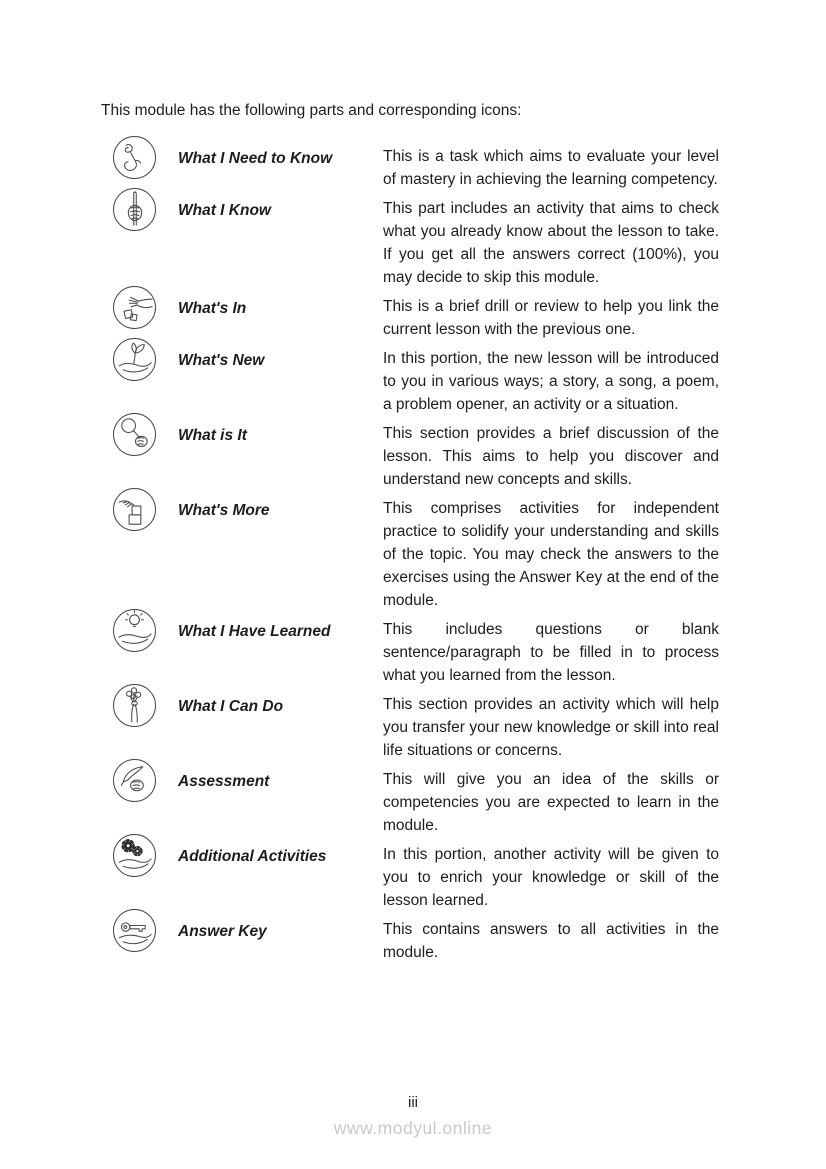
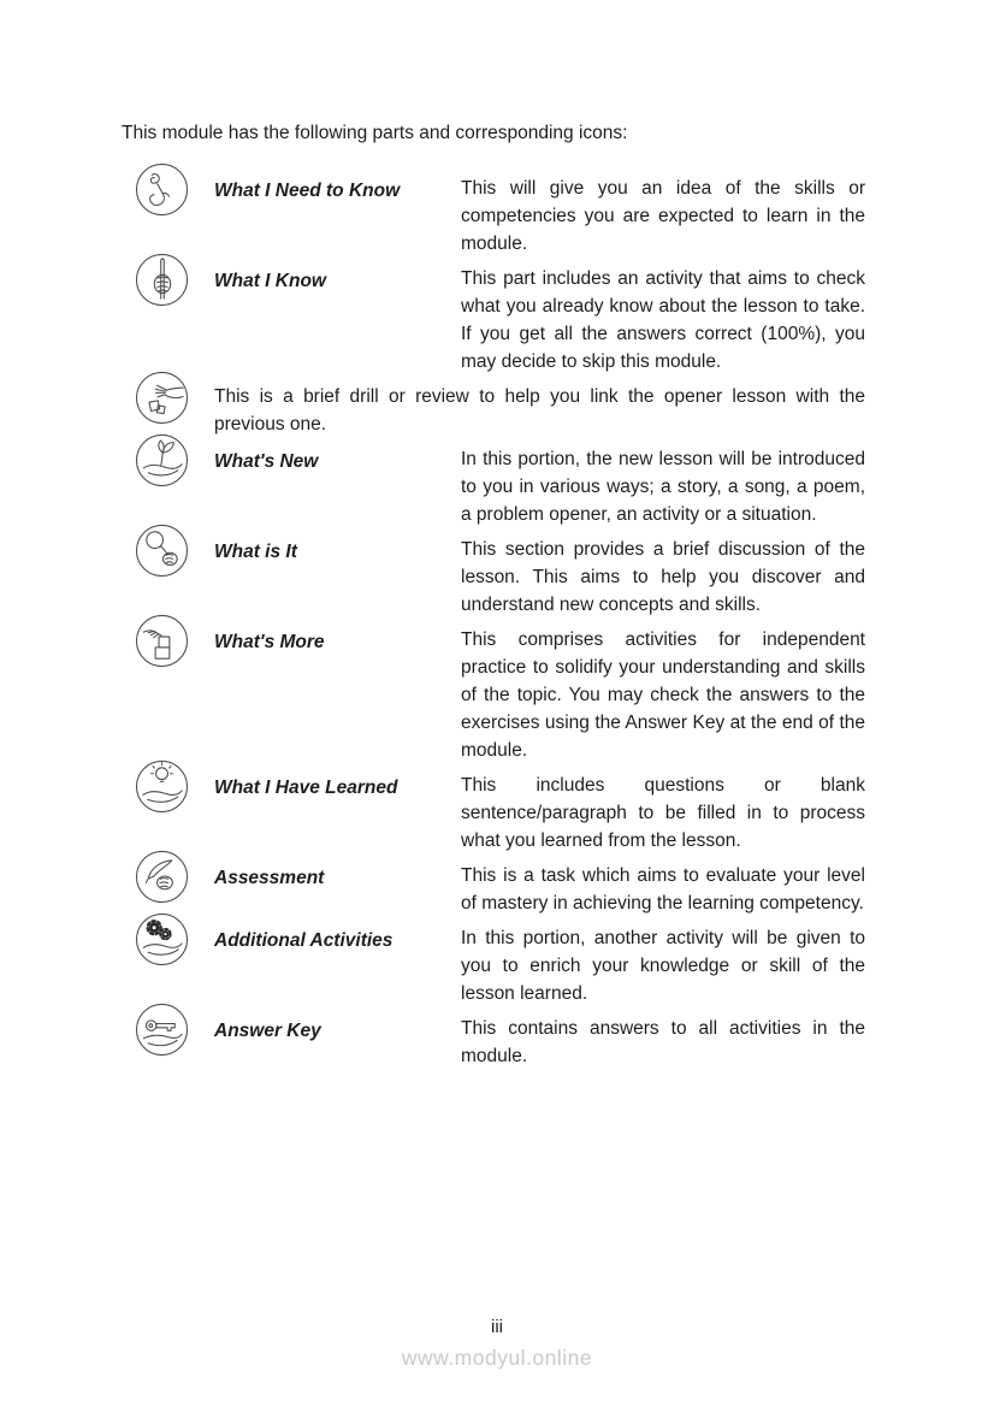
  This module has the following parts and corresponding icons:
  What I Need to Know
- This is a task which aims to evaluate your level of mastery in achieving the learning competency.
+ This will give you an idea of the skills or competencies you are expected to learn in the module.
  What I Know
  This part includes an activity that aims to check what you already know about the lesson to take. If you get all the answers correct (100%), you may decide to skip this module.
- What's In
- This is a brief drill or review to help you link the current lesson with the previous one.
+ This is a brief drill or review to help you link the opener lesson with the previous one.
  What's New
  In this portion, the new lesson will be introduced to you in various ways; a story, a song, a poem, a problem opener, an activity or a situation.
  What is It
  This section provides a brief discussion of the lesson. This aims to help you discover and understand new concepts and skills.
  What's More
  This comprises activities for independent practice to solidify your understanding and skills of the topic. You may check the answers to the exercises using the Answer Key at the end of the module.
  What I Have Learned
  This includes questions or blank sentence/paragraph to be filled in to process what you learned from the lesson.
- What I Can Do
- This section provides an activity which will help you transfer your new knowledge or skill into real life situations or concerns.
  Assessment
- This will give you an idea of the skills or competencies you are expected to learn in the module.
+ This is a task which aims to evaluate your level of mastery in achieving the learning competency.
  Additional Activities
  In this portion, another activity will be given to you to enrich your knowledge or skill of the lesson learned.
  Answer Key
  This contains answers to all activities in the module.
  iii
  www.modyul.online
